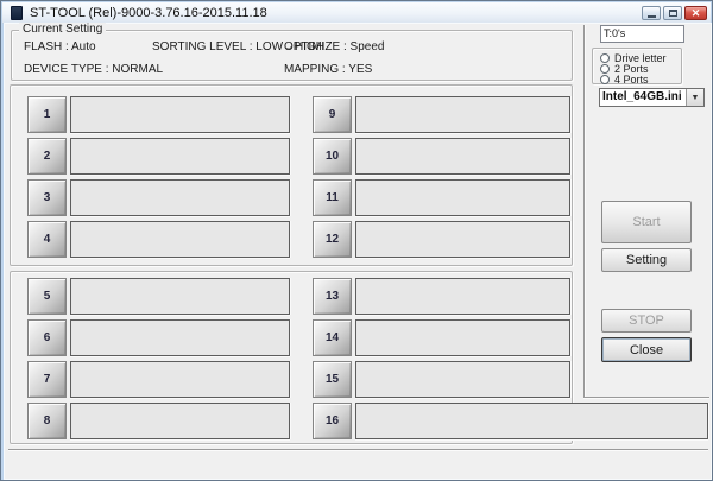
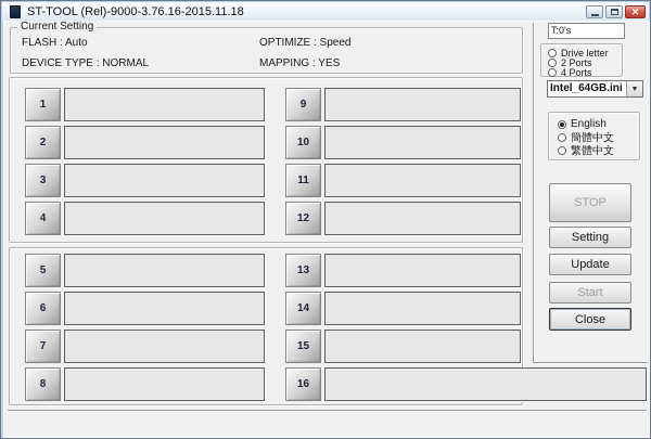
  ST-TOOL (Rel)-9000-3.76.16-2015.11.18
  ✕
  Current Setting
  FLASH : Auto
- SORTING LEVEL : LOW→HIGH
  OPTIMIZE : Speed
  DEVICE TYPE : NORMAL
  MAPPING : YES
  1
  2
  3
  4
  5
  6
  7
  8
  9
  10
  11
  12
  13
  14
  15
  16
  T:0's
  Drive letter
  2 Ports
  4 Ports
  Intel_64GB.ini
+ English
+ 簡體中文
+ 繁體中文
- Start
+ STOP
  Setting
+ Update
- STOP
+ Start
  Close
